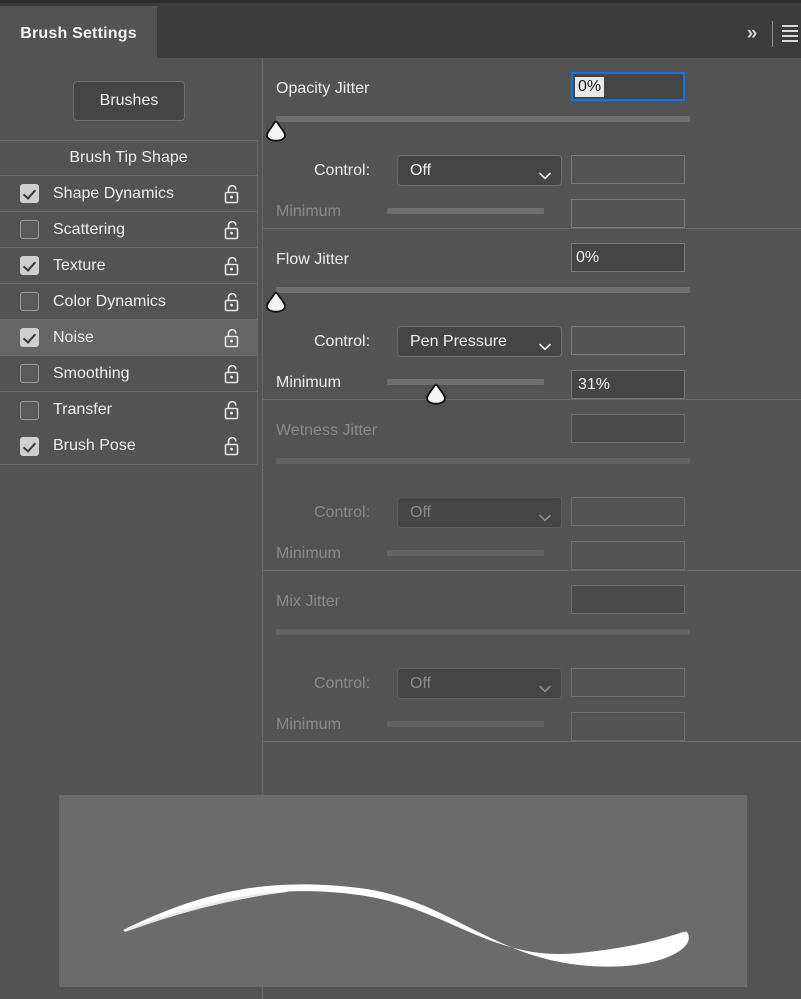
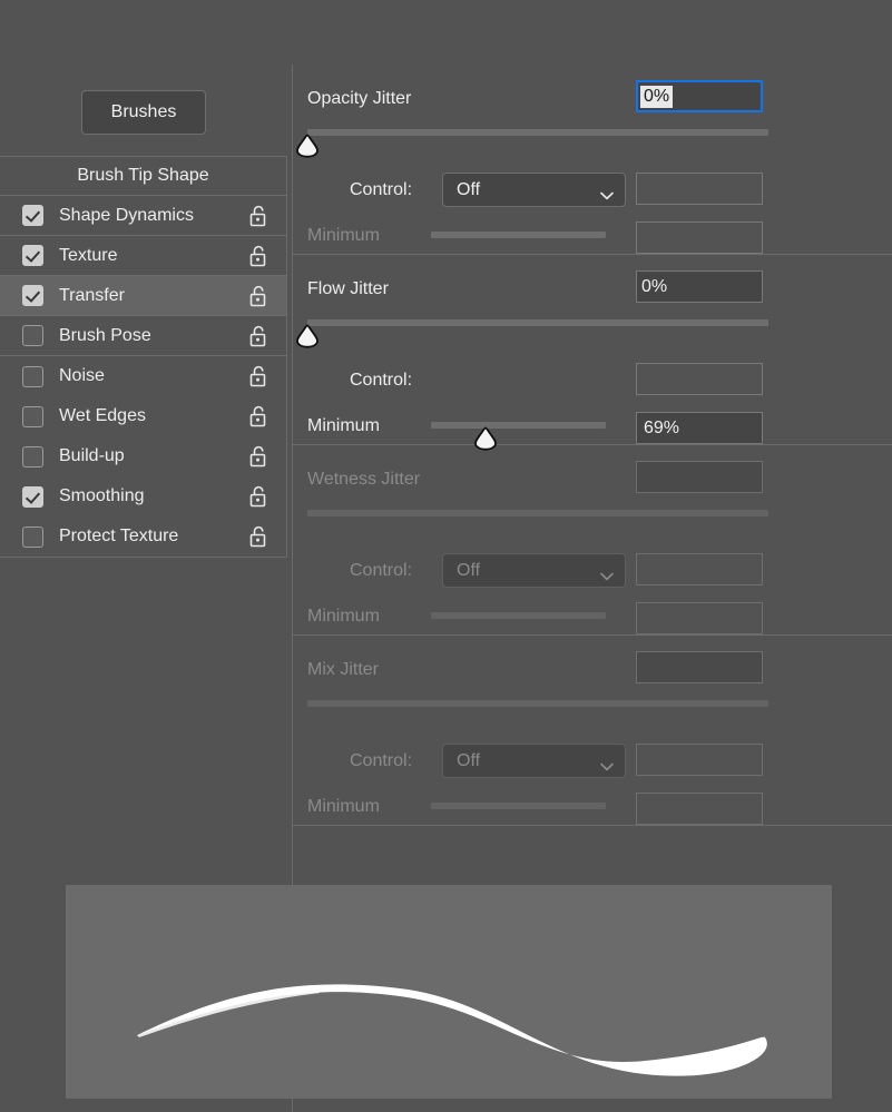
- Brush Settings
- »
  Brushes
  Brush Tip Shape
  Shape Dynamics
- Scattering
  Texture
- Color Dynamics
- Noise
+ Transfer
- Smoothing
+ Brush Pose
- Transfer
+ Noise
+ Wet Edges
+ Build-up
- Brush Pose
+ Smoothing
+ Protect Texture
  Opacity Jitter
  0%
  Control:
  Off
  Minimum
  Flow Jitter
  0%
  Control:
- Pen Pressure
  Minimum
- 31%
+ 69%
  Wetness Jitter
  Control:
  Off
  Minimum
  Mix Jitter
  Control:
  Off
  Minimum
